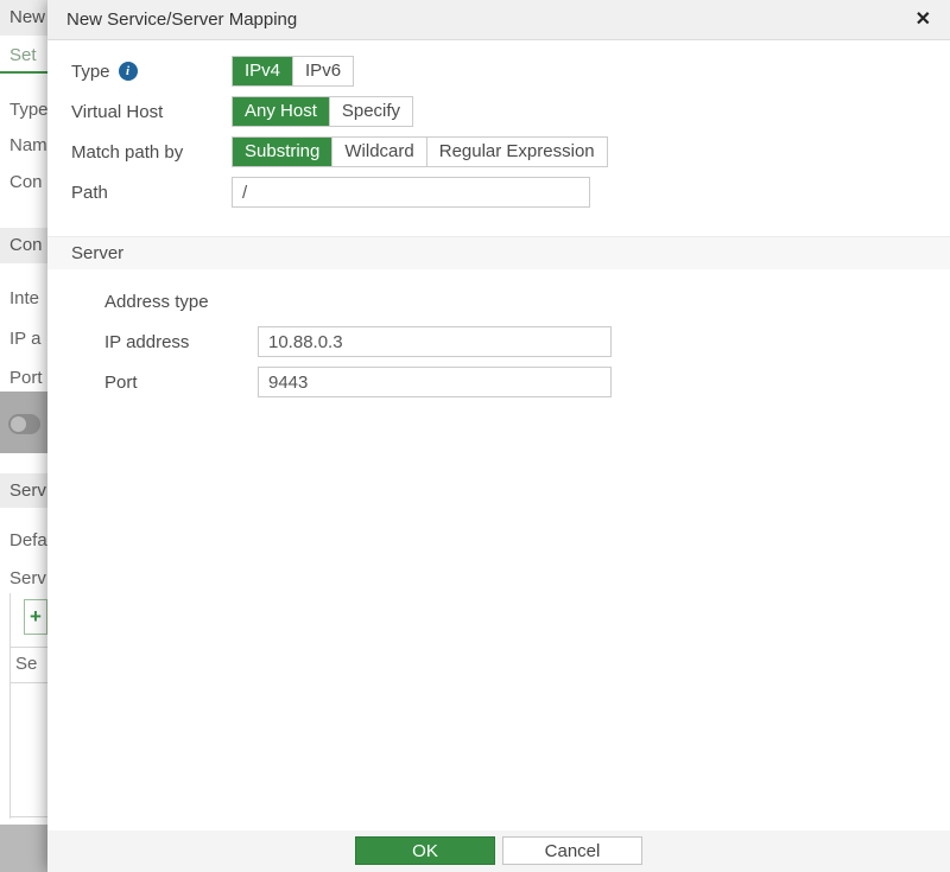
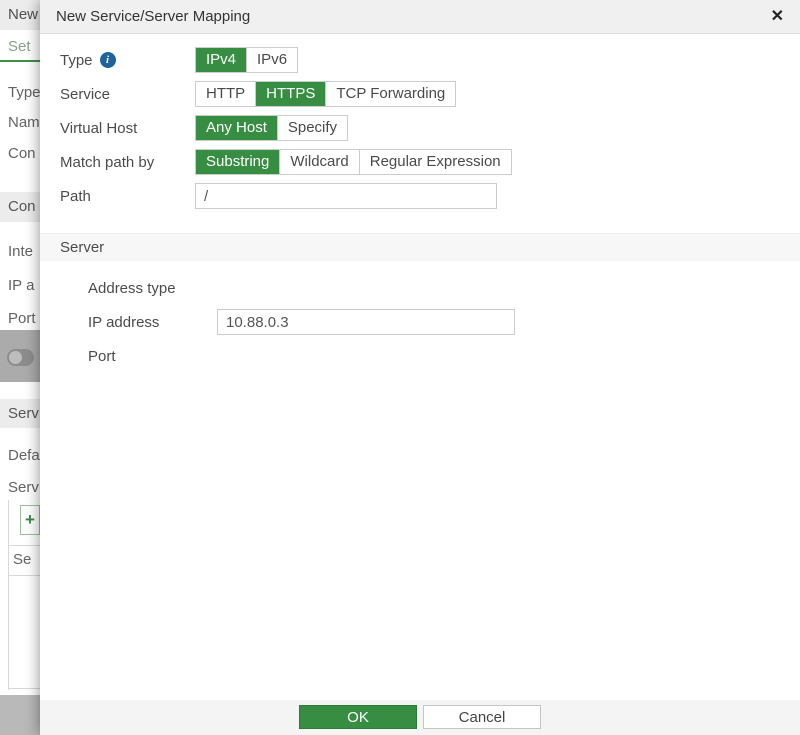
  New
  Set
  Type
  Nam
  Con
  Con
  Inte
  IP a
  Port
  Serv
  Defa
  Serv
  +
  Se
  New Service/Server Mapping
  ✕
  Type
  i
  IPv4
  IPv6
+ Service
+ HTTP
+ HTTPS
+ TCP Forwarding
  Virtual Host
  Any Host
  Specify
  Match path by
  Substring
  Wildcard
  Regular Expression
  Path
  /
  Server
  Address type
  IP address
  10.88.0.3
  Port
- 9443
  OK
  Cancel
